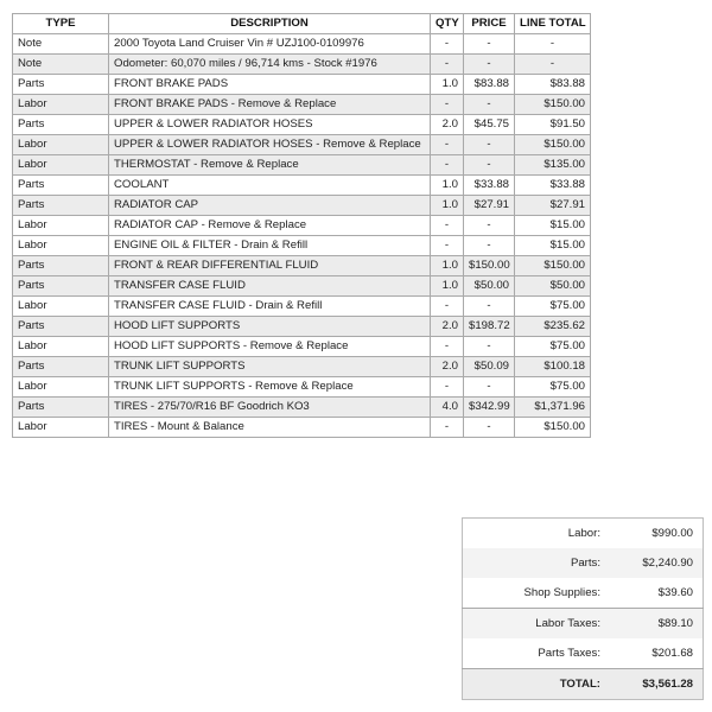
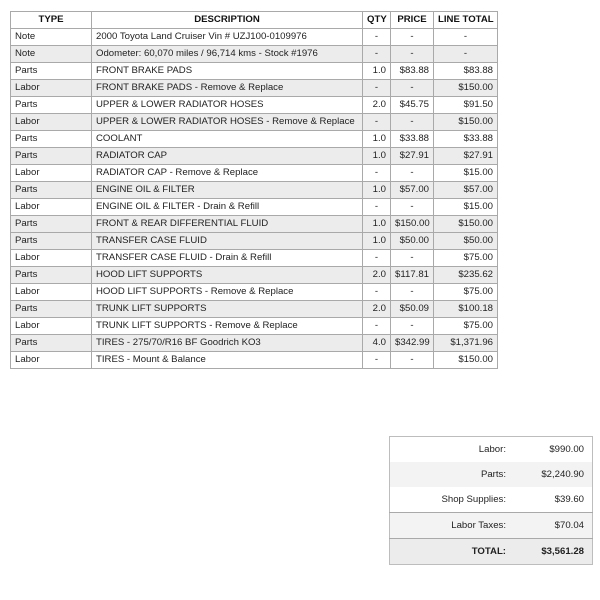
  TYPE	DESCRIPTION	QTY	PRICE	LINE TOTAL
  Note	2000 Toyota Land Cruiser Vin # UZJ100-0109976	-	-	-
  Note	Odometer: 60,070 miles / 96,714 kms - Stock #1976	-	-	-
  Parts	FRONT BRAKE PADS	1.0	$83.88	$83.88
  Labor	FRONT BRAKE PADS - Remove & Replace	-	-	$150.00
  Parts	UPPER & LOWER RADIATOR HOSES	2.0	$45.75	$91.50
  Labor	UPPER & LOWER RADIATOR HOSES - Remove & Replace	-	-	$150.00
- Labor	THERMOSTAT - Remove & Replace	-	-	$135.00
  Parts	COOLANT	1.0	$33.88	$33.88
  Parts	RADIATOR CAP	1.0	$27.91	$27.91
  Labor	RADIATOR CAP - Remove & Replace	-	-	$15.00
+ Parts	ENGINE OIL & FILTER	1.0	$57.00	$57.00
  Labor	ENGINE OIL & FILTER - Drain & Refill	-	-	$15.00
  Parts	FRONT & REAR DIFFERENTIAL FLUID	1.0	$150.00	$150.00
  Parts	TRANSFER CASE FLUID	1.0	$50.00	$50.00
  Labor	TRANSFER CASE FLUID - Drain & Refill	-	-	$75.00
- Parts	HOOD LIFT SUPPORTS	2.0	$198.72	$235.62
+ Parts	HOOD LIFT SUPPORTS	2.0	$117.81	$235.62
  Labor	HOOD LIFT SUPPORTS - Remove & Replace	-	-	$75.00
  Parts	TRUNK LIFT SUPPORTS	2.0	$50.09	$100.18
  Labor	TRUNK LIFT SUPPORTS - Remove & Replace	-	-	$75.00
  Parts	TIRES - 275/70/R16 BF Goodrich KO3	4.0	$342.99	$1,371.96
  Labor	TIRES - Mount & Balance	-	-	$150.00
  Labor:	$990.00
  Parts:	$2,240.90
  Shop Supplies:	$39.60
- Labor Taxes:	$89.10
+ Labor Taxes:	$70.04
- Parts Taxes:	$201.68
  TOTAL:	$3,561.28
